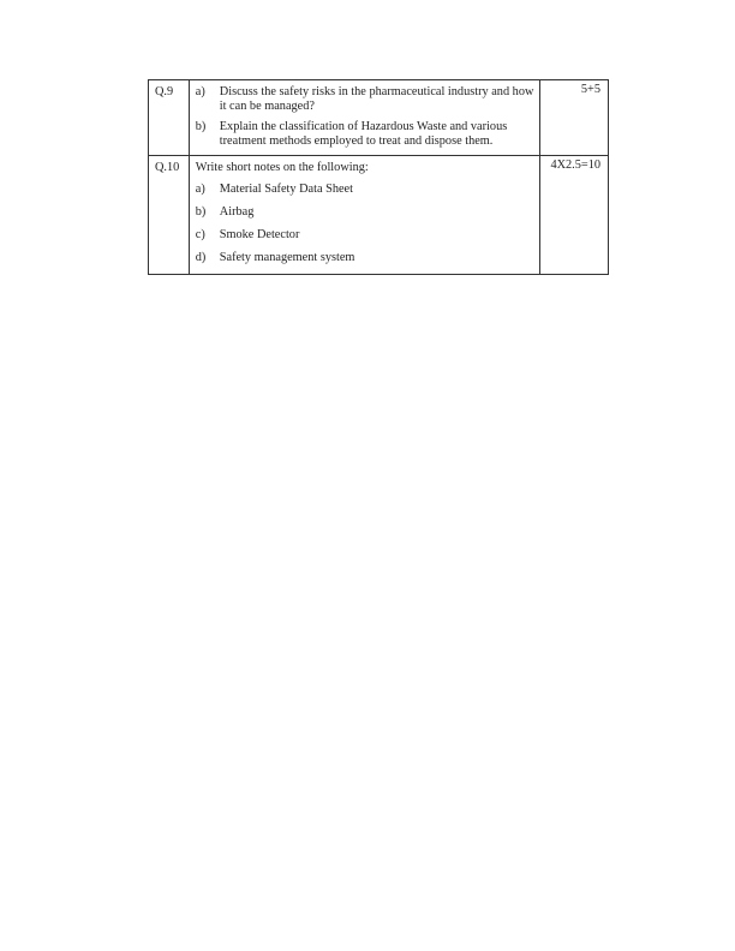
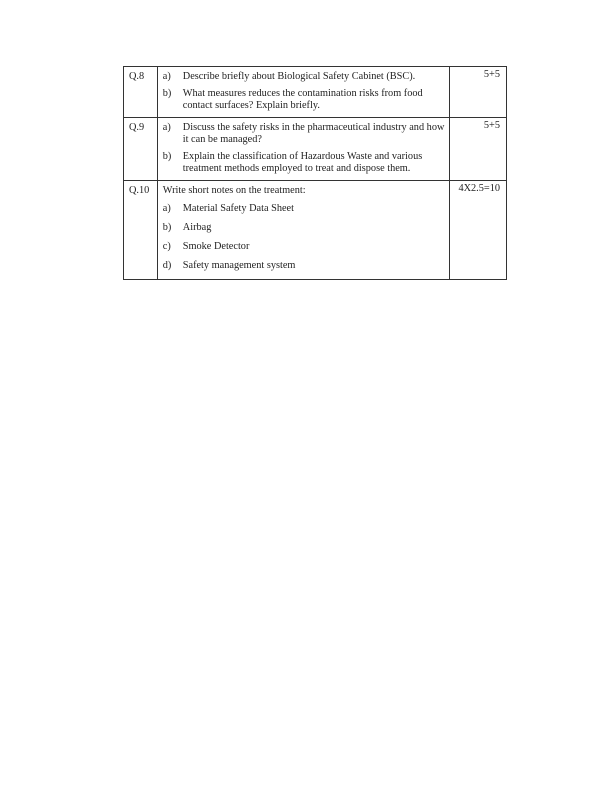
+ Q.8	a) Describe briefly about Biological Safety Cabinet (BSC). b) What measures reduces the contamination risks from food contact surfaces? Explain briefly.	5+5
  Q.9	a) Discuss the safety risks in the pharmaceutical industry and how it can be managed? b) Explain the classification of Hazardous Waste and various treatment methods employed to treat and dispose them.	5+5
- Q.10	Write short notes on the following: a) Material Safety Data Sheet b) Airbag c) Smoke Detector d) Safety management system	4X2.5=10
+ Q.10	Write short notes on the treatment: a) Material Safety Data Sheet b) Airbag c) Smoke Detector d) Safety management system	4X2.5=10
